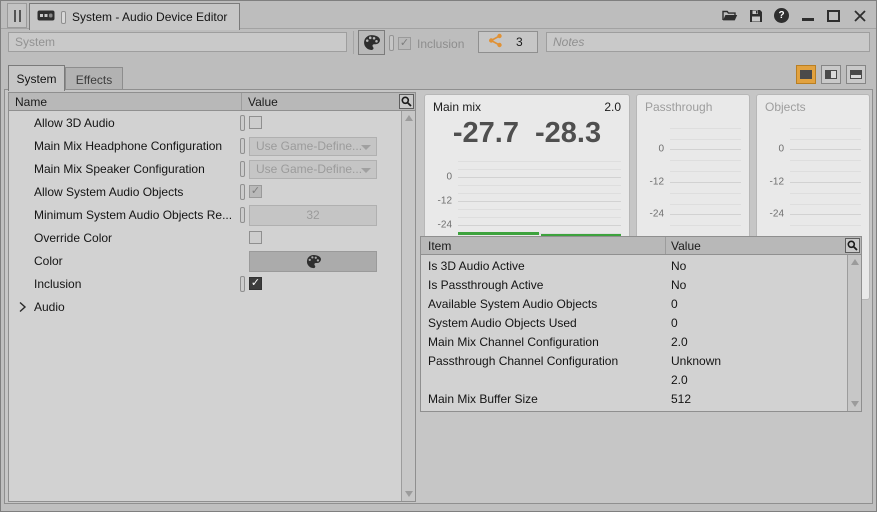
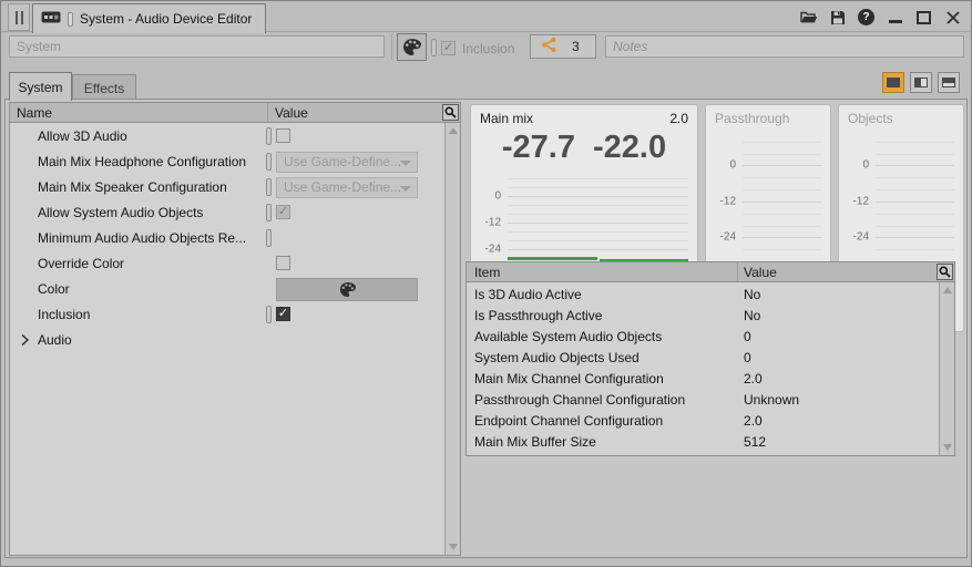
  System - Audio Device Editor
  ?
  System
  ✓
  Inclusion
  3
  Notes
  System
  Effects
  Name
  Value
  Allow 3D Audio
  Main Mix Headphone Configuration
  Use Game-Define...
  Main Mix Speaker Configuration
  Use Game-Define...
  Allow System Audio Objects
  ✓
- Minimum System Audio Objects Re...
+ Minimum Audio Audio Objects Re...
- 32
  Override Color
  Color
  Inclusion
  ✓
  Audio
  Main mix
  2.0
  -27.7
- -28.3
+ -22.0
  0
  -12
  -24
  Passthrough
  0
  -12
  -24
  Objects
  0
  -12
  -24
  Item
  Value
  Is 3D Audio Active
  No
  Is Passthrough Active
  No
  Available System Audio Objects
  0
  System Audio Objects Used
  0
  Main Mix Channel Configuration
  2.0
  Passthrough Channel Configuration
  Unknown
+ Endpoint Channel Configuration
  2.0
  Main Mix Buffer Size
  512
